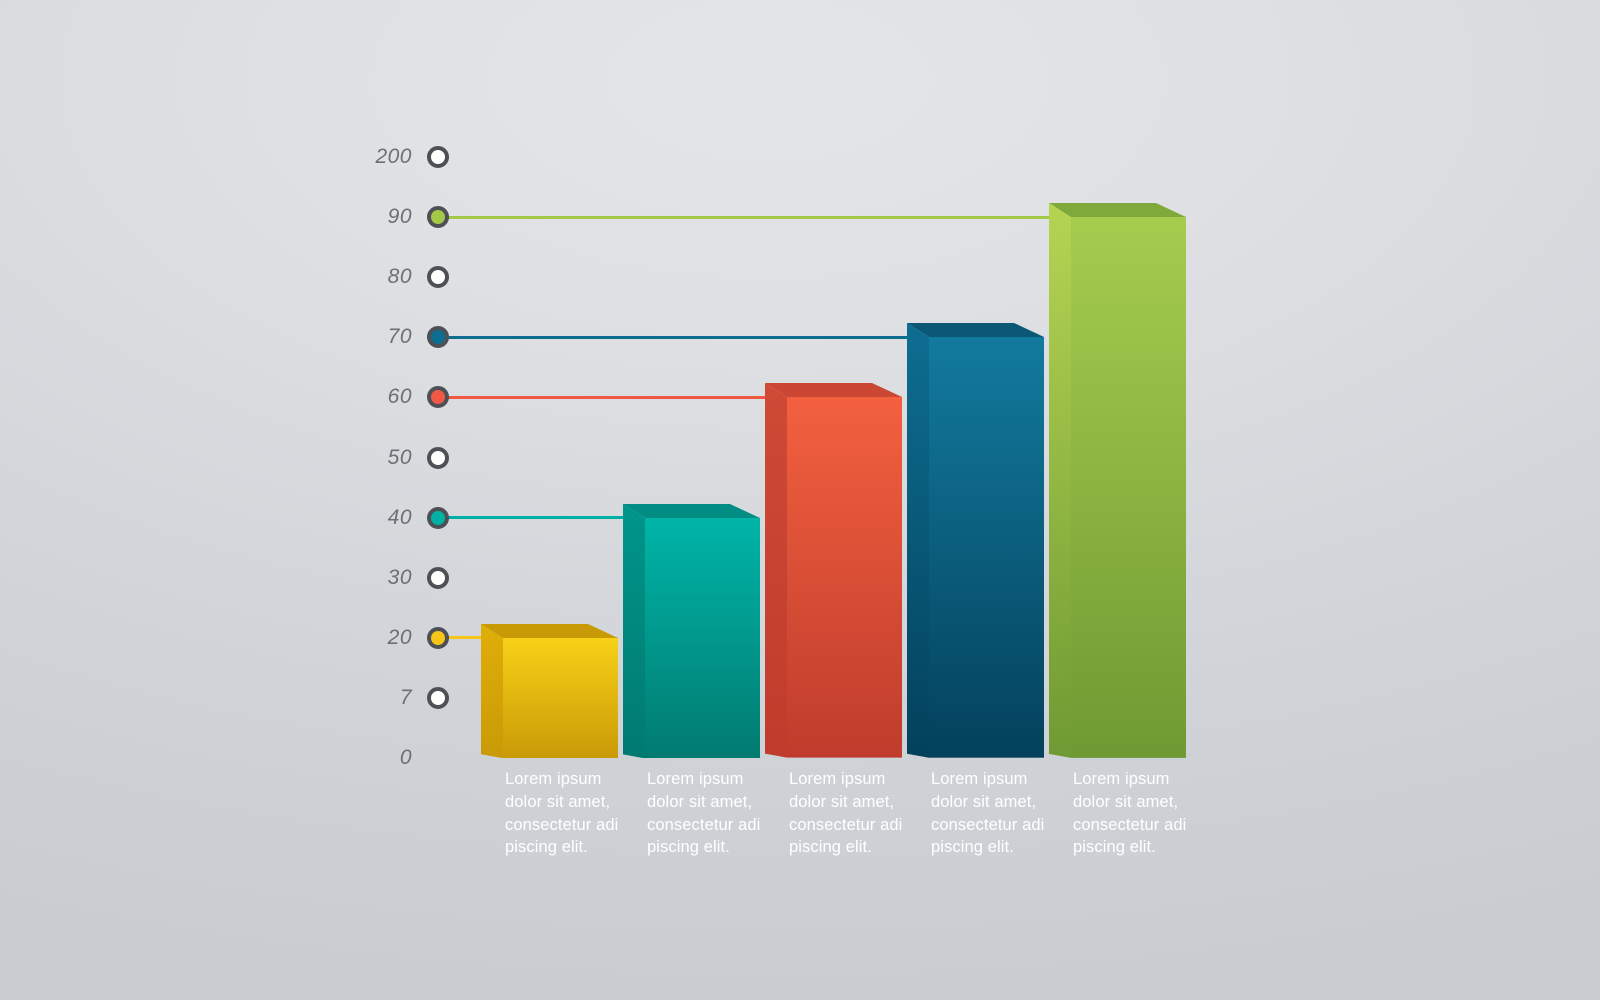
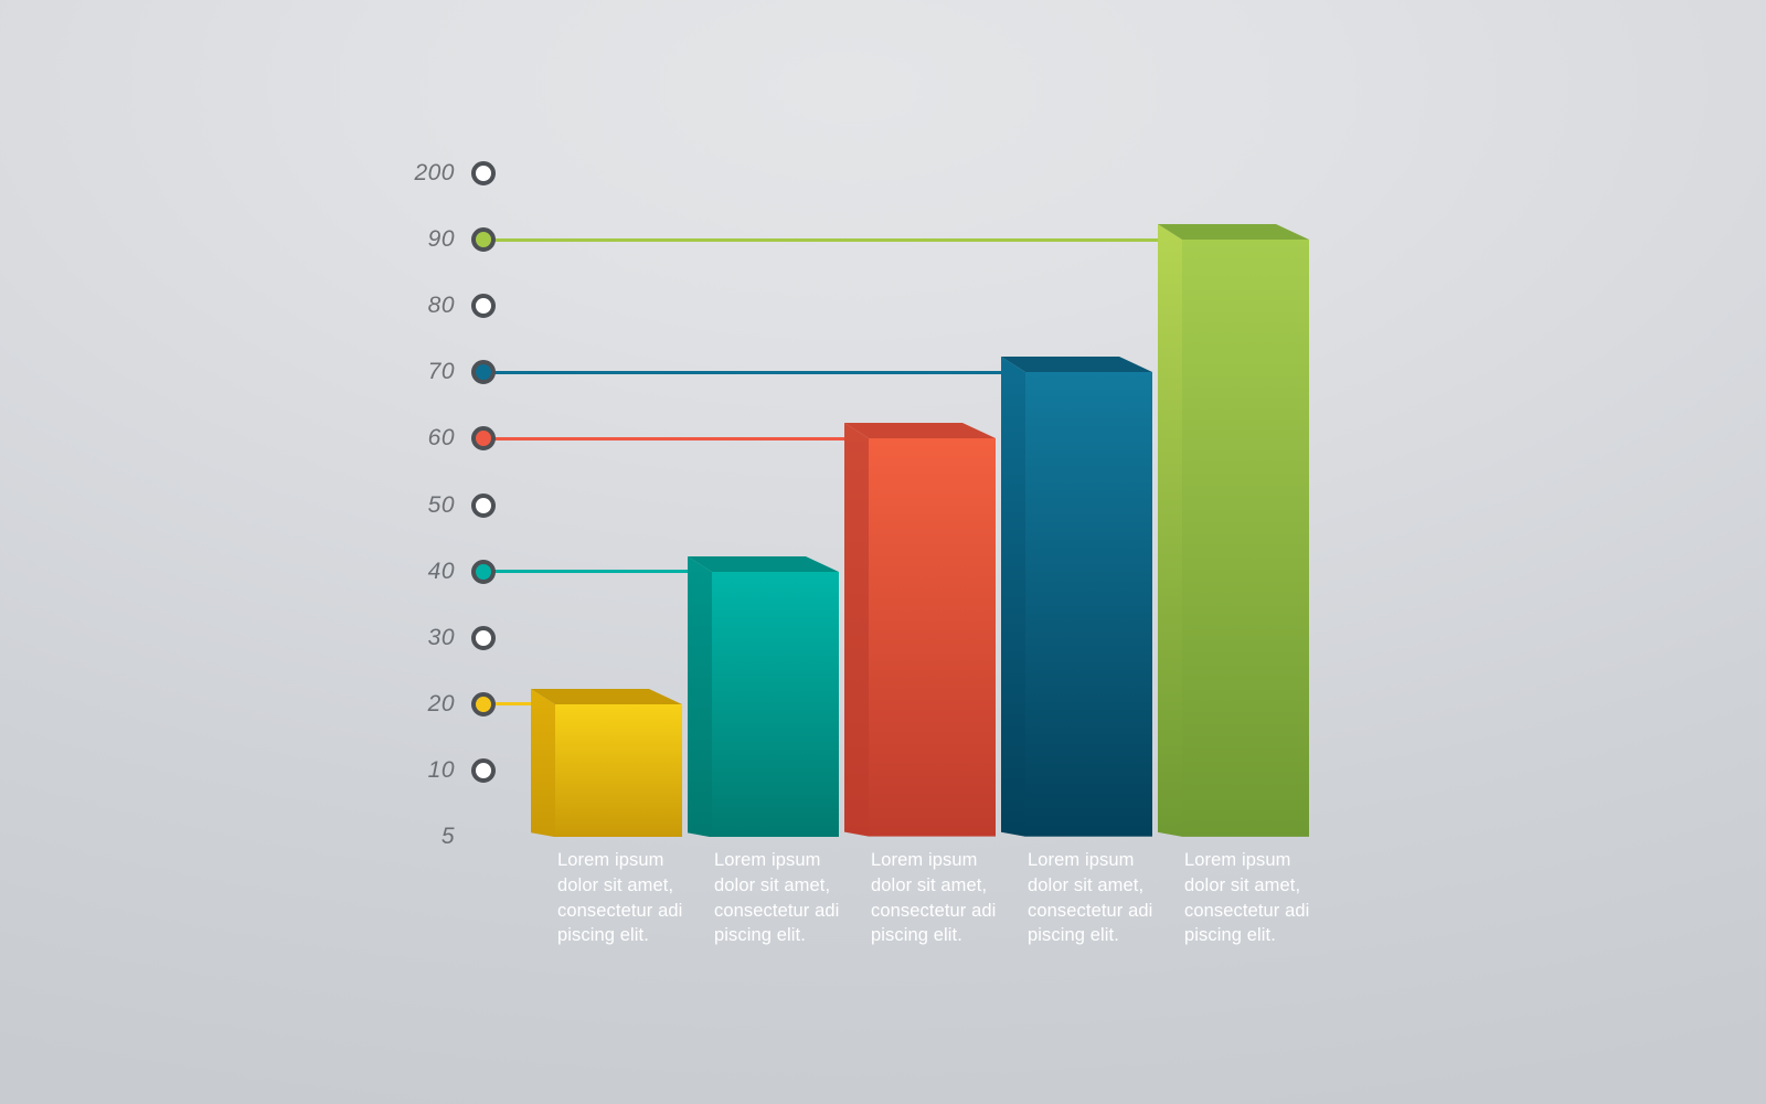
  200
  90
  80
  70
  60
  50
  40
  30
  20
- 7
+ 10
- 0
+ 5
  Lorem ipsum
  dolor sit amet,
  consectetur adi
  piscing elit.
  Lorem ipsum
  dolor sit amet,
  consectetur adi
  piscing elit.
  Lorem ipsum
  dolor sit amet,
  consectetur adi
  piscing elit.
  Lorem ipsum
  dolor sit amet,
  consectetur adi
  piscing elit.
  Lorem ipsum
  dolor sit amet,
  consectetur adi
  piscing elit.
